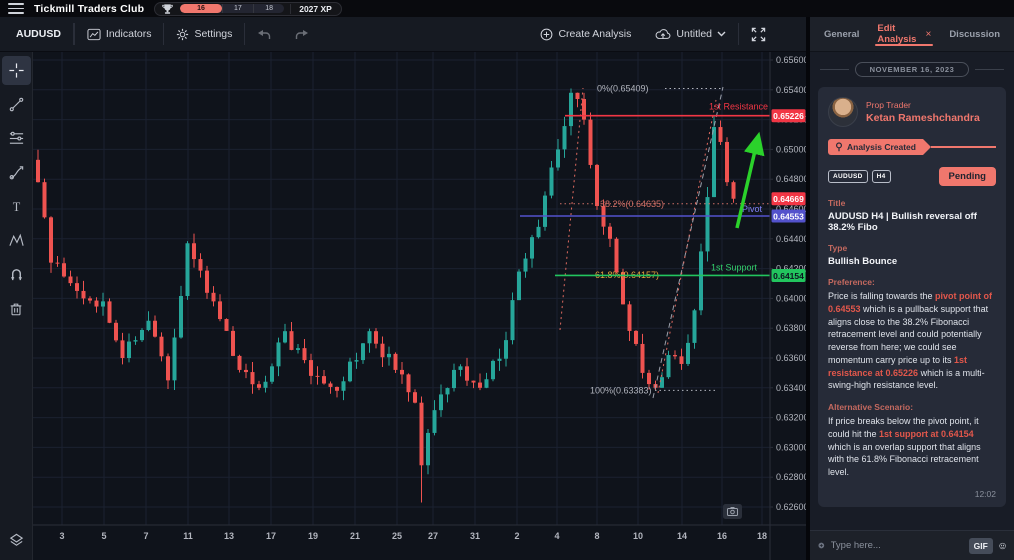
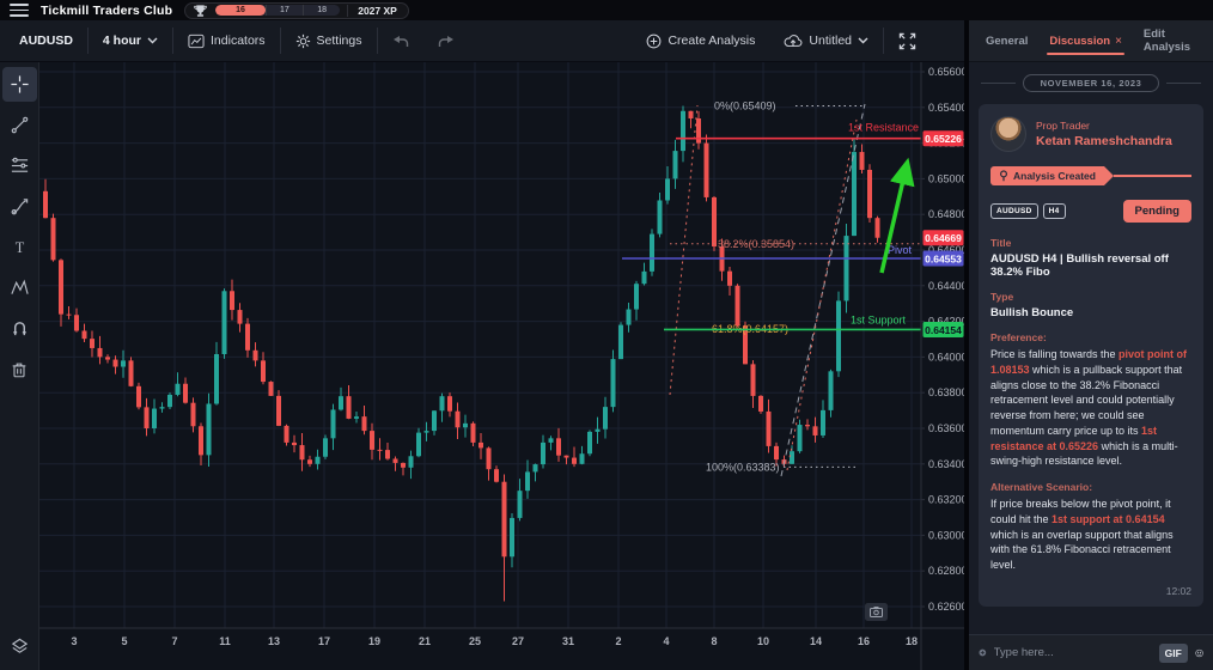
  Tickmill Traders Club
  2027 XP
  AUDUSD
+ 4 hour
  Indicators
  Settings
  Create Analysis
  Untitled
  T
  0%(0.65409)
- 38.2%(0.64635)
+ 38.2%(0.35854)
  100%(0.63383)
  1st Resistance
  Pivot
  1st Support
  0.6560
  0.6540
  0.6500
  0.6480
  0.6460
  0.6440
  0.6420
  0.6400
  0.6380
  0.6360
  0.6340
  0.6320
  0.6300
  0.6280
  0.6260
  3
  5
  7
  11
  13
  17
  19
  21
  25
  27
  31
  2
  4
  8
  10
  14
  16
  18
  0.64669
  0.65226
  0.64553
  0.64154
  General
- Edit Analysis
+ Discussion
  ×
- Discussion
+ Edit Analysis
  NOVEMBER 16, 2023
  Prop Trader
  Ketan Rameshchandra
  Analysis Created
  Pending
  Title
  AUDUSD H4 | Bullish reversal off 38.2% Fibo
  Type
  Bullish Bounce
  Preference:
- Price is falling towards the pivot point of 0.64553 which is a pullback support that aligns close to the 38.2% Fibonacci retracement level and could potentially reverse from here; we could see momentum carry price up to its 1st resistance at 0.65226 which is a multi-swing-high resistance level.
+ Price is falling towards the pivot point of 1.08153 which is a pullback support that aligns close to the 38.2% Fibonacci retracement level and could potentially reverse from here; we could see momentum carry price up to its 1st resistance at 0.65226 which is a multi-swing-high resistance level.
  Alternative Scenario:
  If price breaks below the pivot point, it could hit the 1st support at 0.64154 which is an overlap support that aligns with the 61.8% Fibonacci retracement level.
  12:02
  Type here...
  GIF
